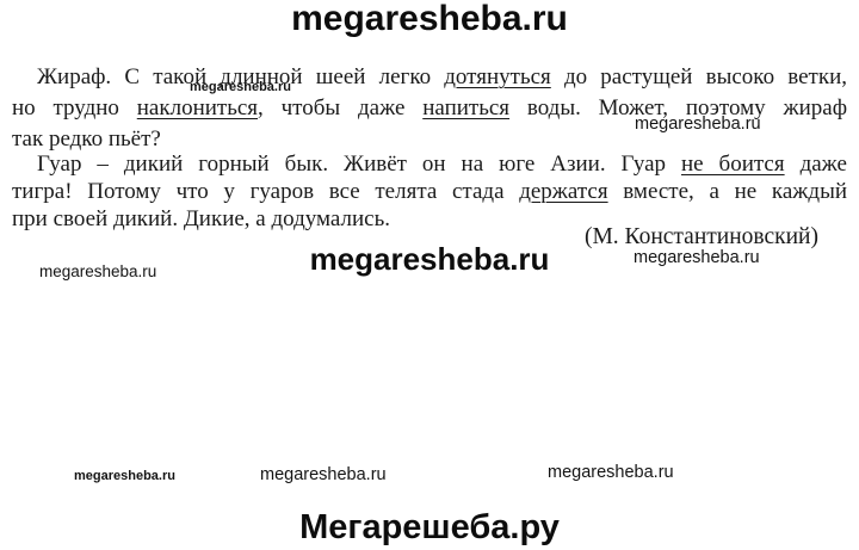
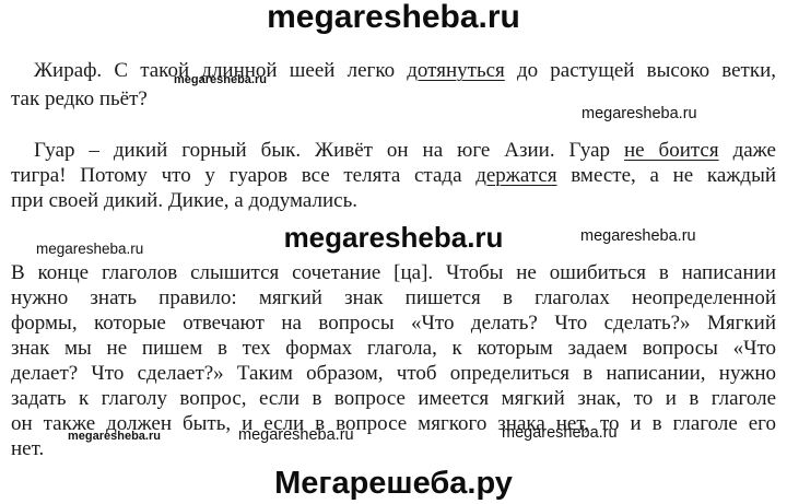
  megaresheba.ru
  megaresheba.ru
  megaresheba.ru
  Жираф. С такой длинной шеей легко дотянуться до растущей высоко ветки,
- но трудно наклониться, чтобы даже напиться воды. Может, поэтому жираф
  так редко пьёт?
  Гуар – дикий горный бык. Живёт он на юге Азии. Гуар не боится даже
  тигра! Потому что у гуаров все телята стада держатся вместе, а не каждый
  при своей дикий. Дикие, а додумались.
- (М. Константиновский)
  megaresheba.ru
  megaresheba.ru
  megaresheba.ru
+ В конце глаголов слышится сочетание [ца]. Чтобы не ошибиться в написании
+ нужно знать правило: мягкий знак пишется в глаголах неопределенной
+ формы, которые отвечают на вопросы «Что делать? Что сделать?» Мягкий
+ знак мы не пишем в тех формах глагола, к которым задаем вопросы «Что
+ делает? Что сделает?» Таким образом, чтоб определиться в написании, нужно
+ задать к глаголу вопрос, если в вопросе имеется мягкий знак, то и в глаголе
+ он также должен быть, и если в вопросе мягкого знака нет, то и в глаголе его
+ нет.
  megaresheba.ru
  megaresheba.ru
  megaresheba.ru
  Мегарешеба.ру
